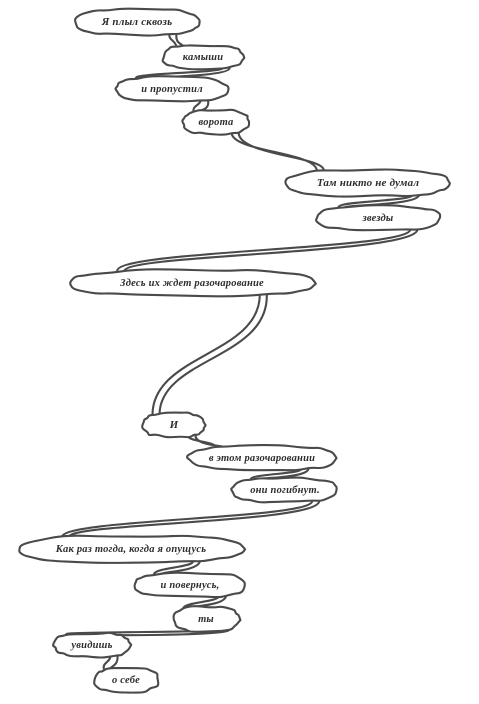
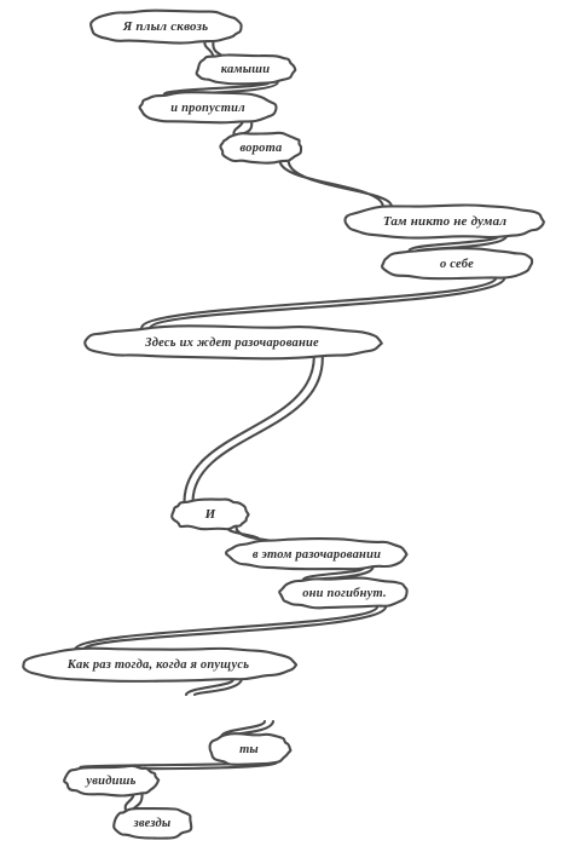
  Я плыл сквозь
  камыши
  и пропустил
  ворота
  Там никто не думал
- звезды
+ о себе
  Здесь их ждет разочарование
  И
  в этом разочаровании
  они погибнут.
  Как раз тогда, когда я опущусь
- и повернусь,
  ты
  увидишь
- о себе
+ звезды
